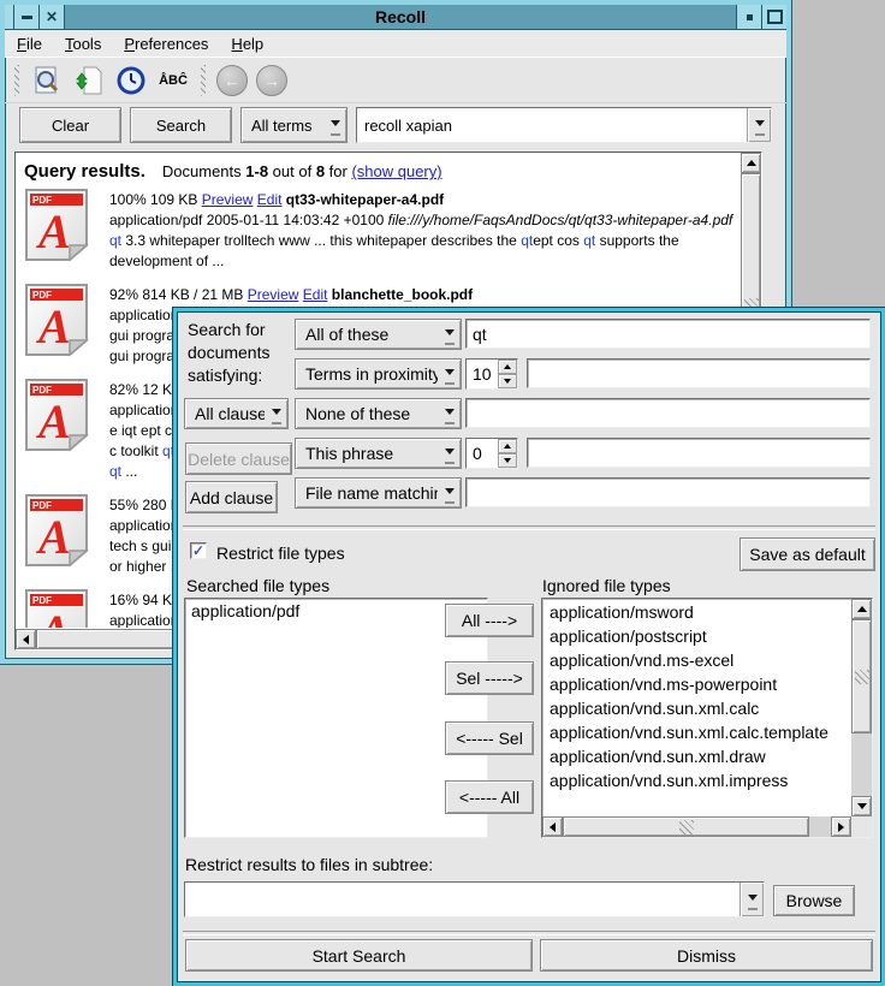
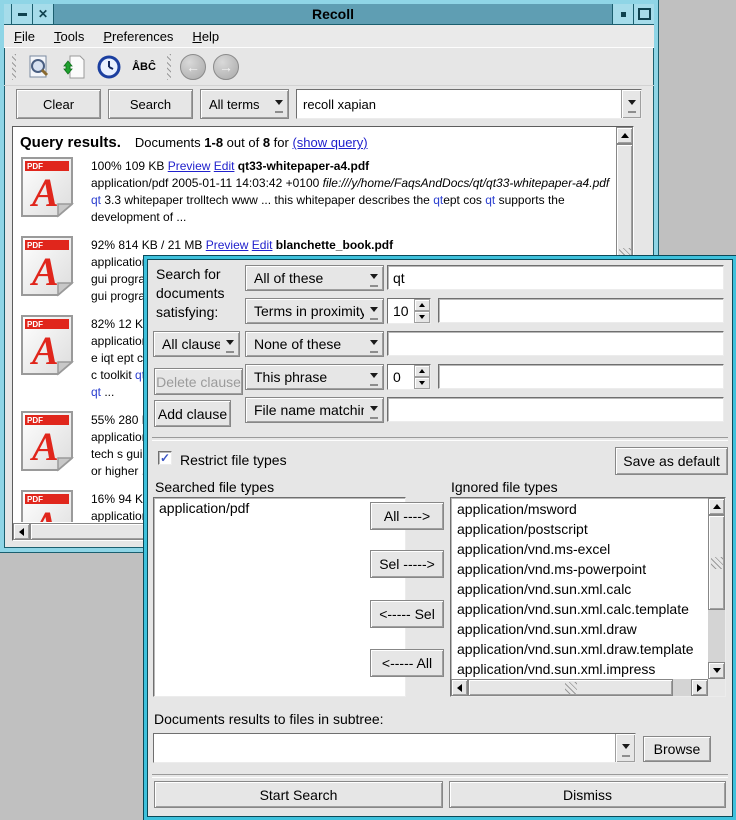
  ✕
  Recoll
  File
  Tools
  Preferences
  Help
  ÅBĈ
  ←
  →
  Clear
  Search
  All terms
  recoll xapian
  Query results. Documents 1-8 out of 8 for (show query)
  PDF
  A
  100% 109 KB Preview Edit qt33-whitepaper-a4.pdf
  application/pdf 2005-01-11 14:03:42 +0100 file:///y/home/FaqsAndDocs/qt/qt33-whitepaper-a4.pdf
  qt 3.3 whitepaper trolltech www ... this whitepaper describes the qtept cos qt supports the
  development of ...
  PDF
  A
  92% 814 KB / 21 MB Preview Edit blanchette_book.pdf
  gui progra
  gui progra
  PDF
  A
  applicatio
  e iqt ept c
  c toolkit q
  qt ...
  PDF
  A
  55% 280
  applicatio
  tech s gui
  or higher
  PDF
  applicatio
  Search for documents satisfying:
  All of these
  qt
  Terms in proximity
  10
  None of these
  This phrase
  0
  File name matchi
  All clause
  Delete clause
  Add clause
  ✓
  Restrict file types
  Save as default
  Searched file types
  Ignored file types
  application/pdf
  All ---->
  Sel ----->
  <----- Sel
  <----- All
  application/msword
  application/postscript
  application/vnd.ms-excel
  application/vnd.ms-powerpoint
  application/vnd.sun.xml.calc
  application/vnd.sun.xml.calc.template
  application/vnd.sun.xml.draw
+ application/vnd.sun.xml.draw.template
  application/vnd.sun.xml.impress
- Restrict results to files in subtree:
+ Documents results to files in subtree:
  Browse
  Start Search
  Dismiss
